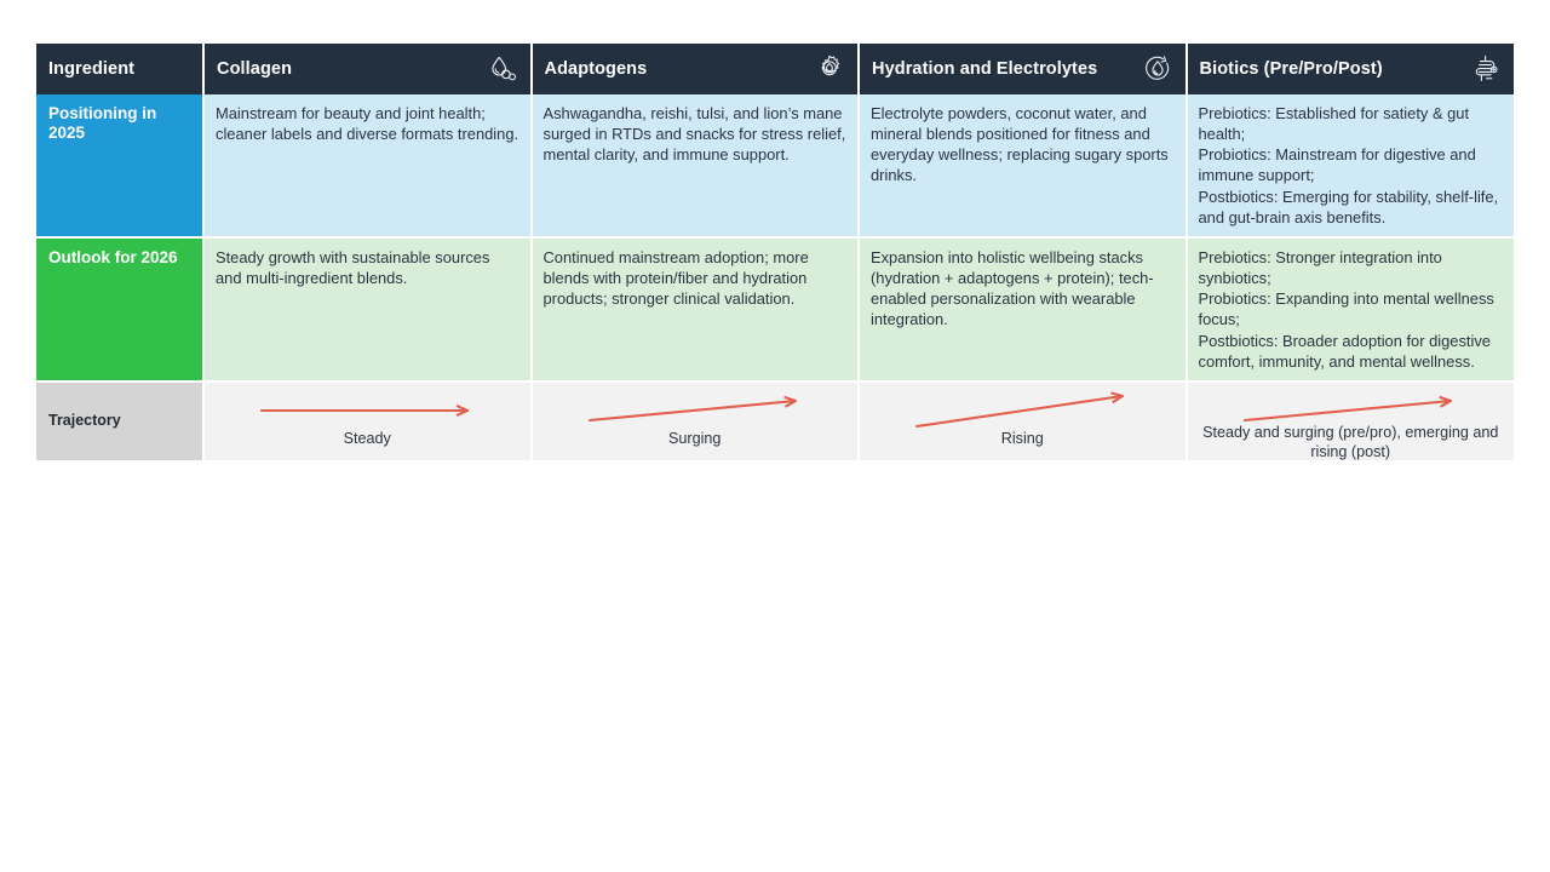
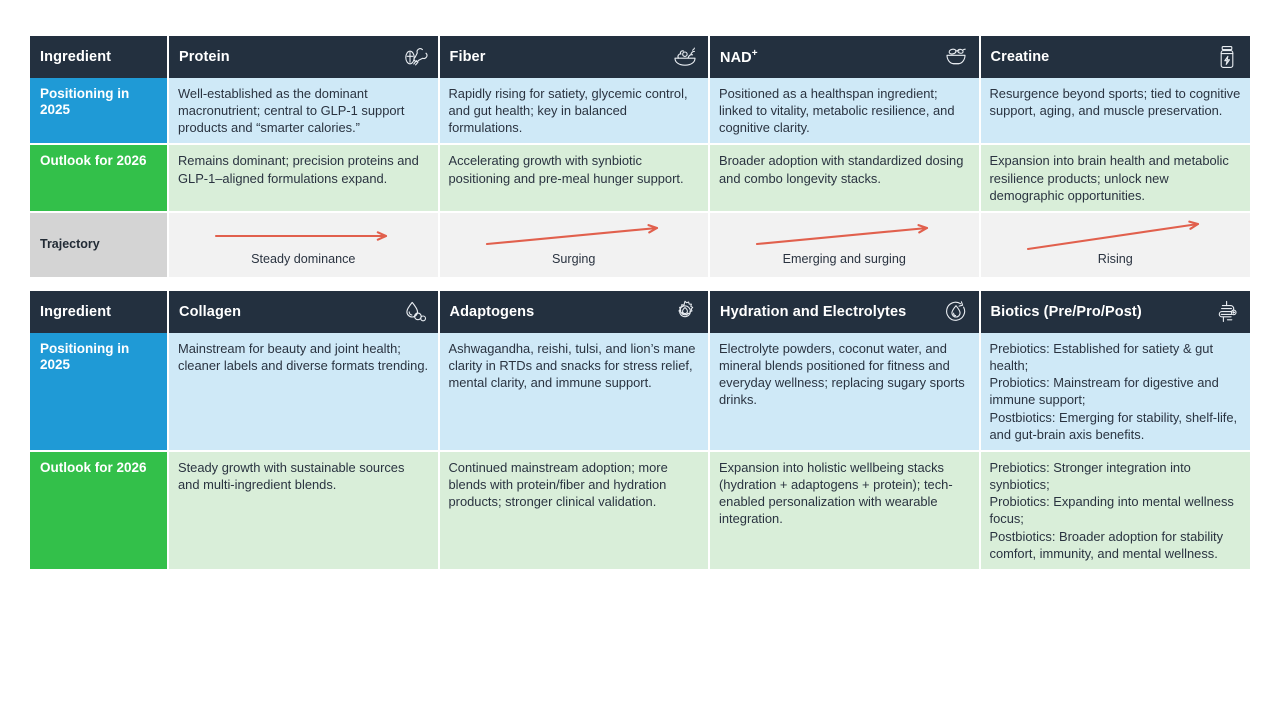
+ Ingredient	Protein	Fiber	NAD+	Creatine
+ Positioning in 2025	Well-established as the dominant macronutrient; central to GLP-1 support products and “smarter calories.”	Rapidly rising for satiety, glycemic control, and gut health; key in balanced formulations.	Positioned as a healthspan ingredient; linked to vitality, metabolic resilience, and cognitive clarity.	Resurgence beyond sports; tied to cognitive support, aging, and muscle preservation.
+ Outlook for 2026	Remains dominant; precision proteins and GLP-1–aligned formulations expand.	Accelerating growth with synbiotic positioning and pre-meal hunger support.	Broader adoption with standardized dosing and combo longevity stacks.	Expansion into brain health and metabolic resilience products; unlock new demographic opportunities.
+ Trajectory	Steady dominance	Surging	Emerging and surging	Rising
  Ingredient	Collagen	Adaptogens	Hydration and Electrolytes	Biotics (Pre/Pro/Post)
- Positioning in 2025	Mainstream for beauty and joint health; cleaner labels and diverse formats trending.	Ashwagandha, reishi, tulsi, and lion’s mane surged in RTDs and snacks for stress relief, mental clarity, and immune support.	Electrolyte powders, coconut water, and mineral blends positioned for fitness and everyday wellness; replacing sugary sports drinks.	Prebiotics: Established for satiety & gut health;Probiotics: Mainstream for digestive and immune support;Postbiotics: Emerging for stability, shelf-life, and gut-brain axis benefits.
+ Positioning in 2025	Mainstream for beauty and joint health; cleaner labels and diverse formats trending.	Ashwagandha, reishi, tulsi, and lion’s mane clarity in RTDs and snacks for stress relief, mental clarity, and immune support.	Electrolyte powders, coconut water, and mineral blends positioned for fitness and everyday wellness; replacing sugary sports drinks.	Prebiotics: Established for satiety & gut health;Probiotics: Mainstream for digestive and immune support;Postbiotics: Emerging for stability, shelf-life, and gut-brain axis benefits.
- Outlook for 2026	Steady growth with sustainable sources and multi-ingredient blends.	Continued mainstream adoption; more blends with protein/fiber and hydration products; stronger clinical validation.	Expansion into holistic wellbeing stacks (hydration + adaptogens + protein); tech-enabled personalization with wearable integration.	Prebiotics: Stronger integration into synbiotics;Probiotics: Expanding into mental wellness focus;Postbiotics: Broader adoption for digestive comfort, immunity, and mental wellness.
+ Outlook for 2026	Steady growth with sustainable sources and multi-ingredient blends.	Continued mainstream adoption; more blends with protein/fiber and hydration products; stronger clinical validation.	Expansion into holistic wellbeing stacks (hydration + adaptogens + protein); tech-enabled personalization with wearable integration.	Prebiotics: Stronger integration into synbiotics;Probiotics: Expanding into mental wellness focus;Postbiotics: Broader adoption for stability comfort, immunity, and mental wellness.
- Trajectory	Steady	Surging	Rising	Steady and surging (pre/pro), emerging and rising (post)
